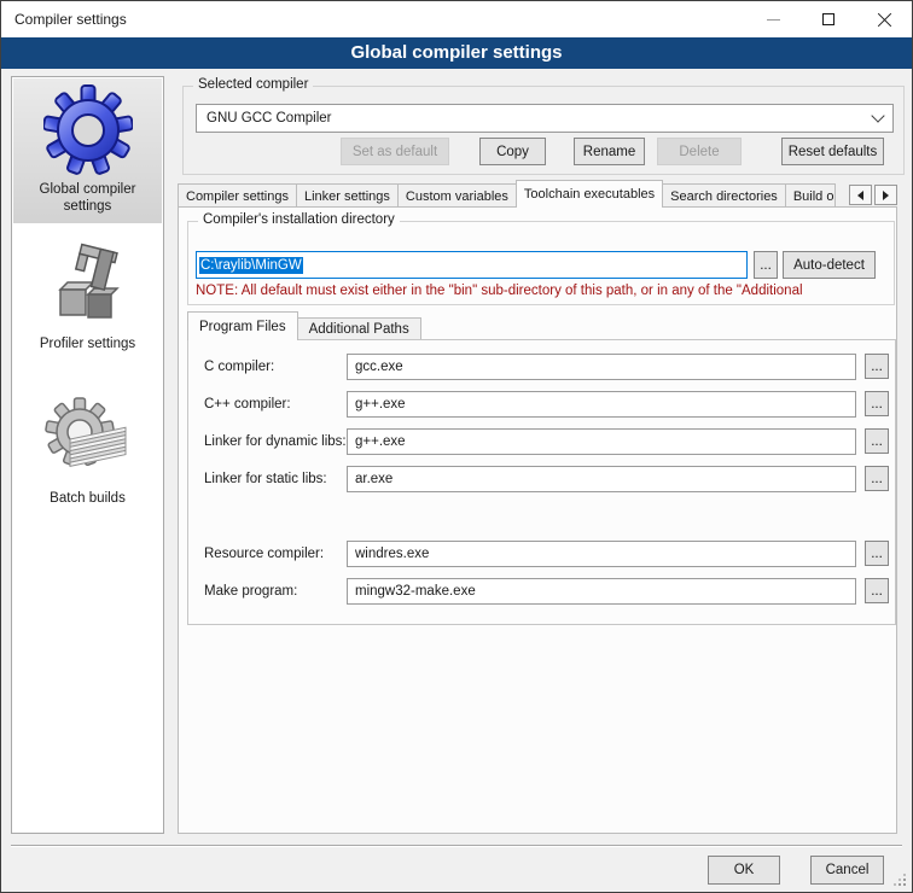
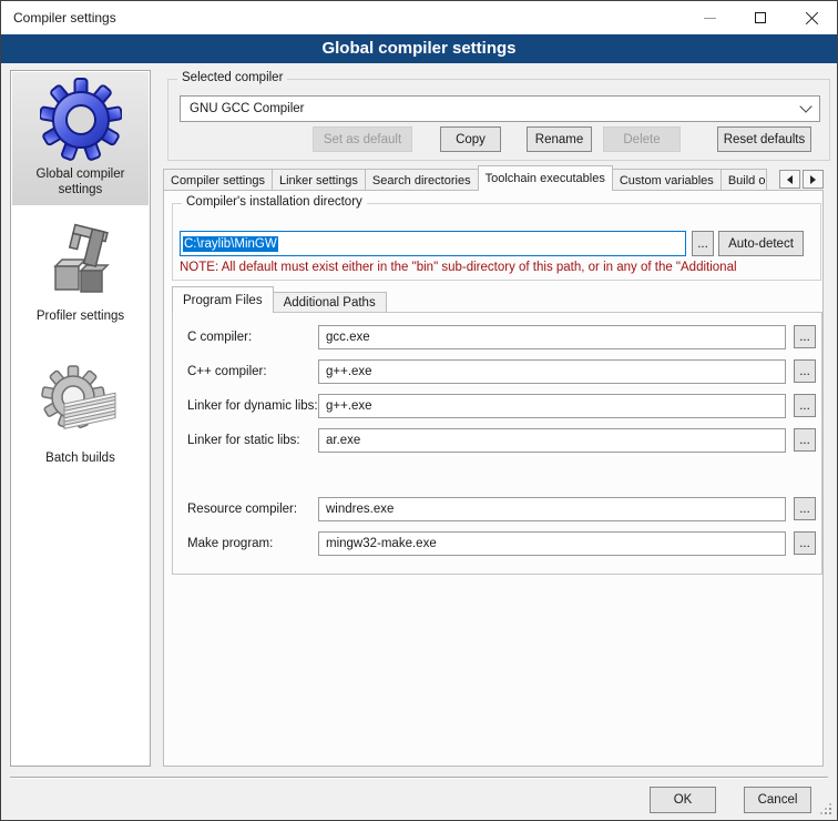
  Compiler settings
  Global compiler settings
  Global compiler settings
  Profiler settings
  Batch builds
  Selected compiler
  GNU GCC Compiler
  Set as default
  Copy
  Rename
  Delete
  Reset defaults
  Compiler settings
  Linker settings
- Custom variables
+ Search directories
  Toolchain executables
- Search directories
+ Custom variables
  Compiler's installation directory
  C:\raylib\MinGW
  ...
  Auto-detect
  NOTE: All default must exist either in the "bin" sub-directory of this path, or in any of the "Additional
  Program Files
  Additional Paths
  C compiler:
  gcc.exe
  ...
  C++ compiler:
  g++.exe
  ...
  Linker for dynamic libs:
  g++.exe
  ...
  Linker for static libs:
  ar.exe
  ...
  Resource compiler:
  windres.exe
  ...
  Make program:
  mingw32-make.exe
  ...
  OK
  Cancel
